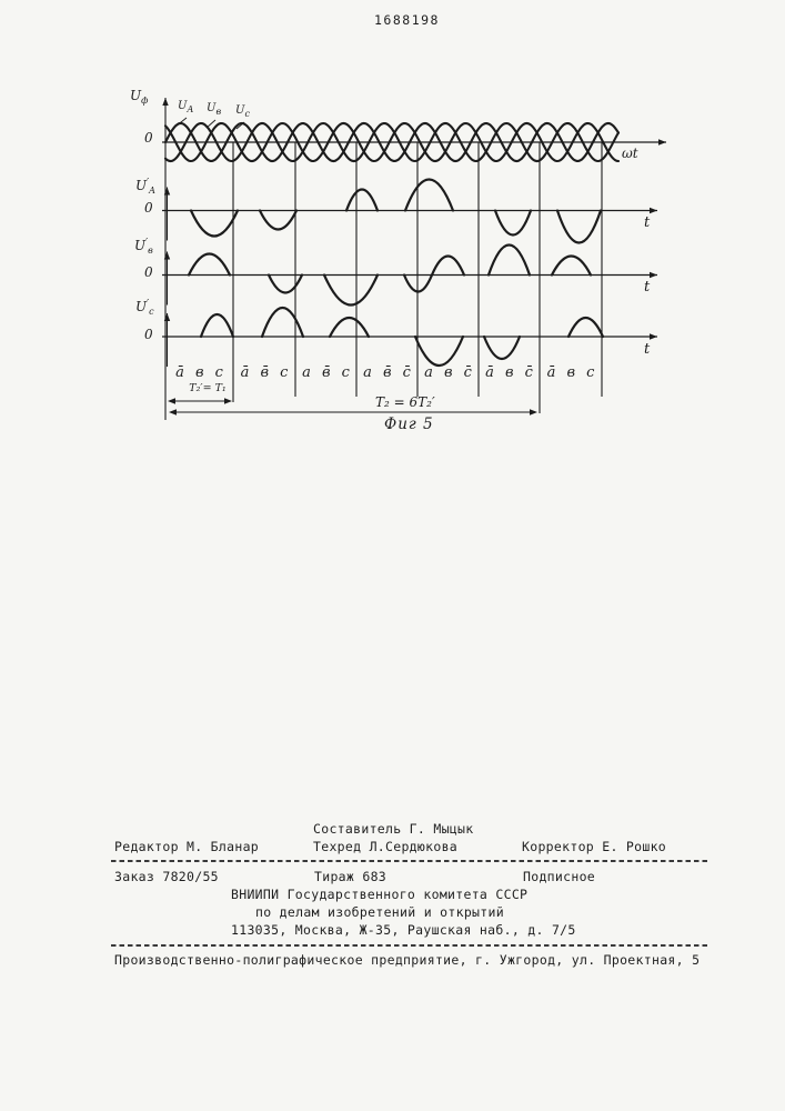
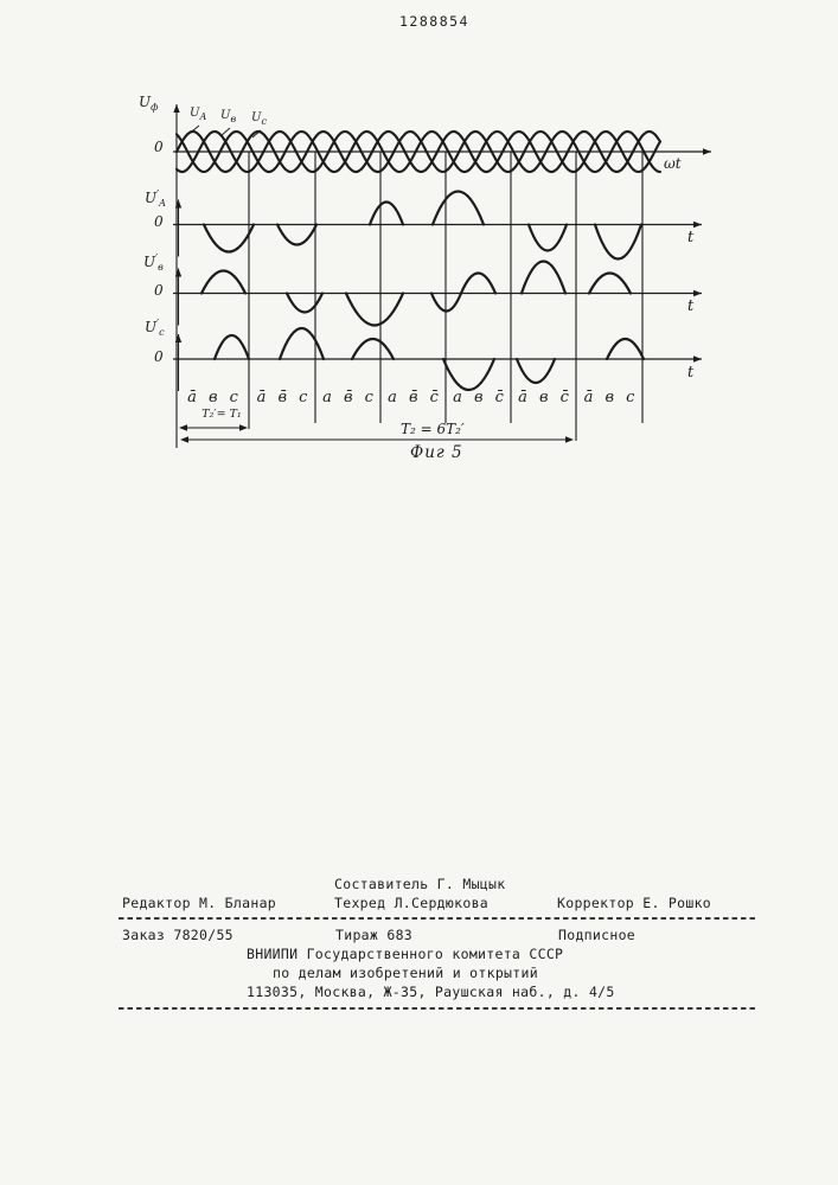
- 1688198
+ 1288854
  Uф
  0
  UA
  Uв
  Uс
  ωt
  U′A
  0
  t
  U′в
  0
  t
  U′с
  0
  t
  а̄ в с
  а̄ в̄ с
  а в̄ с
  а в̄ с̄
  а в с̄
  а̄ в с̄
  а̄ в с
  T₂′= T₁
  T₂ = 6T₂′
  Фиг 5
  Составитель Г. Мыцык
  Редактор М. Бланар
  Техред Л.Сердюкова
  Корректор Е. Рошко
  Заказ 7820/55
  Тираж 683
  Подписное
  ВНИИПИ Государственного комитета СССР
  по делам изобретений и открытий
- 113035, Москва, Ж-35, Раушская наб., д. 7/5
+ 113035, Москва, Ж-35, Раушская наб., д. 4/5
- Производственно-полиграфическое предприятие, г. Ужгород, ул. Проектная, 5
